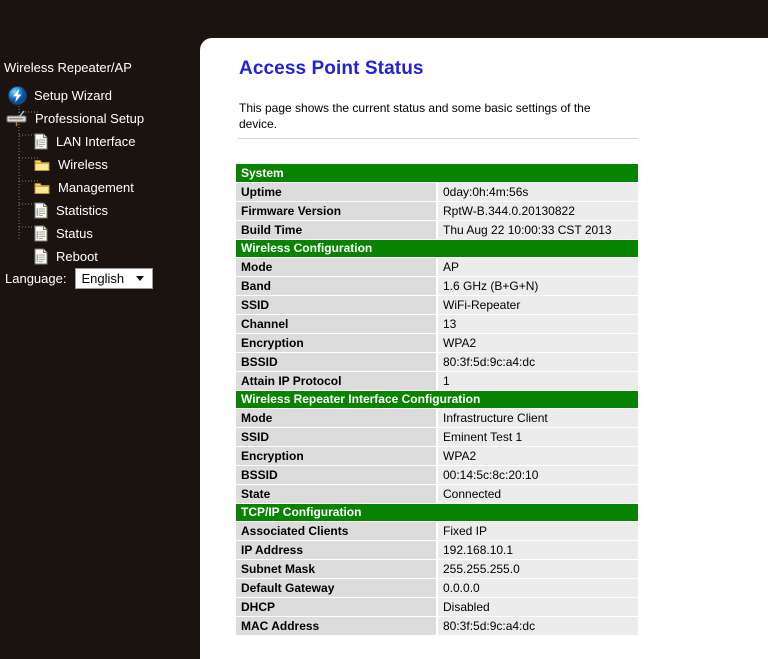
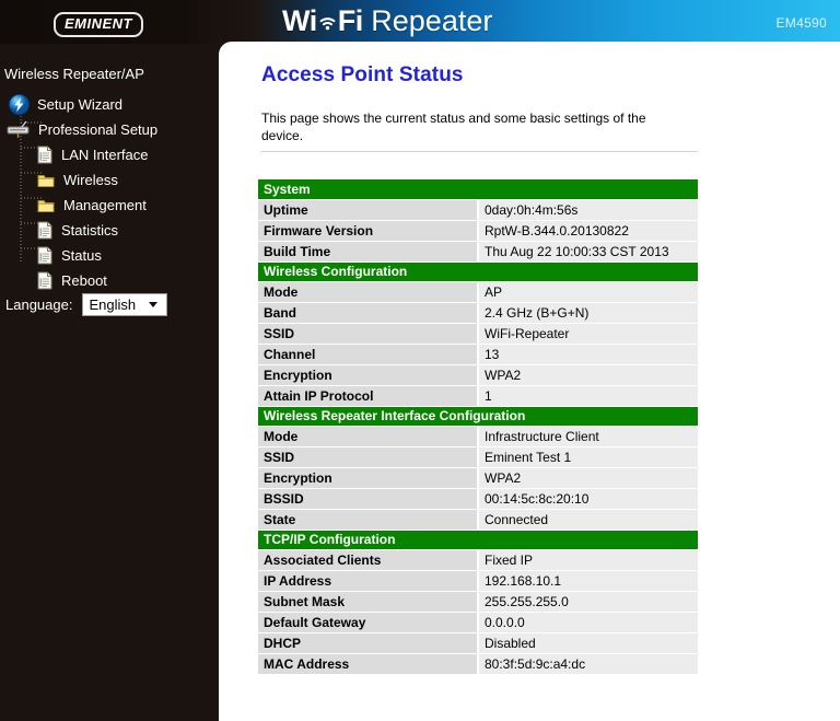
+ EMINENT
+ Wi Fi Repeater
+ EM4590
  Wireless Repeater/AP
  Setup Wizard
  Professional Setup
  LAN Interface
  Wireless
  Management
  Statistics
  Status
  Reboot
  Language:
  English
  Access Point Status
  This page shows the current status and some basic settings of the device.
  System
  Uptime	0day:0h:4m:56s
  Firmware Version	RptW-B.344.0.20130822
  Build Time	Thu Aug 22 10:00:33 CST 2013
  Wireless Configuration
  Mode	AP
- Band	1.6 GHz (B+G+N)
+ Band	2.4 GHz (B+G+N)
  SSID	WiFi-Repeater
  Channel	13
  Encryption	WPA2
- BSSID	80:3f:5d:9c:a4:dc
  Attain IP Protocol	1
  Wireless Repeater Interface Configuration
  Mode	Infrastructure Client
  SSID	Eminent Test 1
  Encryption	WPA2
  BSSID	00:14:5c:8c:20:10
  State	Connected
  TCP/IP Configuration
  Associated Clients	Fixed IP
  IP Address	192.168.10.1
  Subnet Mask	255.255.255.0
  Default Gateway	0.0.0.0
  DHCP	Disabled
  MAC Address	80:3f:5d:9c:a4:dc
